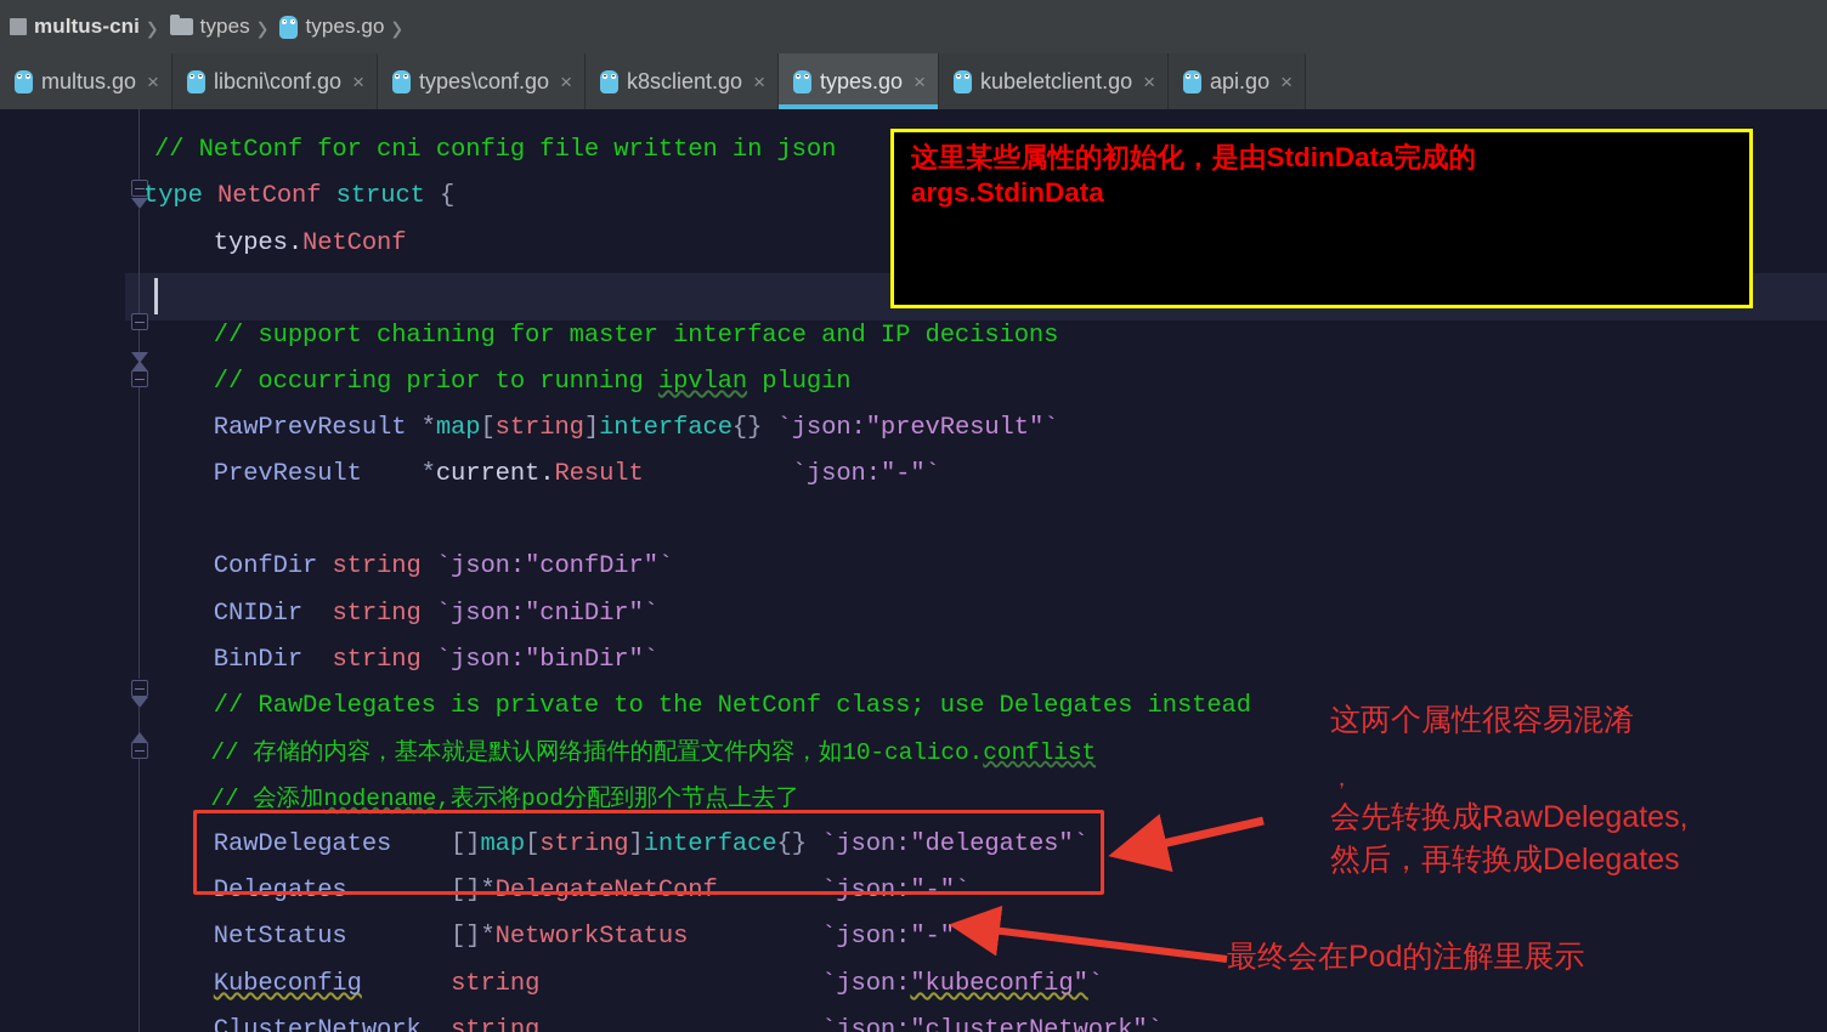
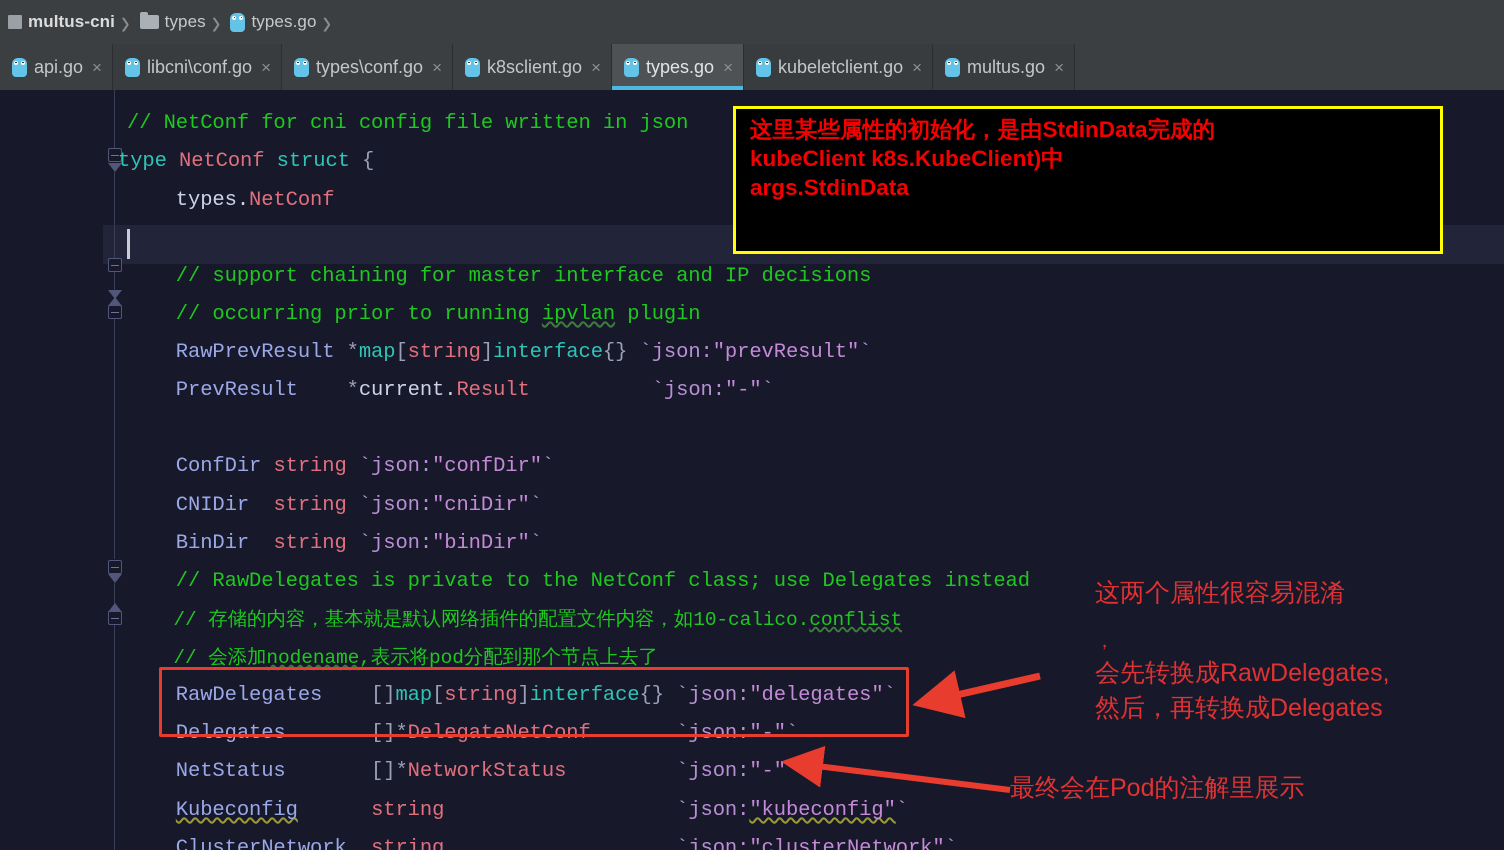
  multus-cni
  ›
  types
  ›
  types.go
  ›
- multus.go
+ api.go
  ×
  libcni\conf.go
  ×
  types\conf.go
  ×
  k8sclient.go
  ×
  types.go
  ×
  kubeletclient.go
  ×
- api.go
+ multus.go
  ×
  // NetConf for cni config file written in json
  type NetConf struct {
  types.NetConf
  // support chaining for master interface and IP decisions
  // occurring prior to running ipvlan plugin
  RawPrevResult *map[string]interface{} `json:"prevResult"`
  PrevResult *current.Result `json:"-"`
  ConfDir string `json:"confDir"`
  CNIDir string `json:"cniDir"`
  BinDir string `json:"binDir"`
  // RawDelegates is private to the NetConf class; use Delegates instead
  // 存储的内容，基本就是默认网络插件的配置文件内容，如10-calico.conflist
  // 会添加nodename,表示将pod分配到那个节点上去了
  RawDelegates []map[string]interface{} `json:"delegates"`
  Delegates []*DelegateNetConf `json:"-"`
  NetStatus []*NetworkStatus `json:"-"`
  Kubeconfig string `json:"kubeconfig"`
  ClusterNetwork string `json:"clusterNetwork"`
  这里某些属性的初始化，是由StdinData完成的
+ kubeClient k8s.KubeClient)中
  args.StdinData
  这两个属性很容易混淆
  ，
  会先转换成RawDelegates,
  然后，再转换成Delegates
  最终会在Pod的注解里展示
